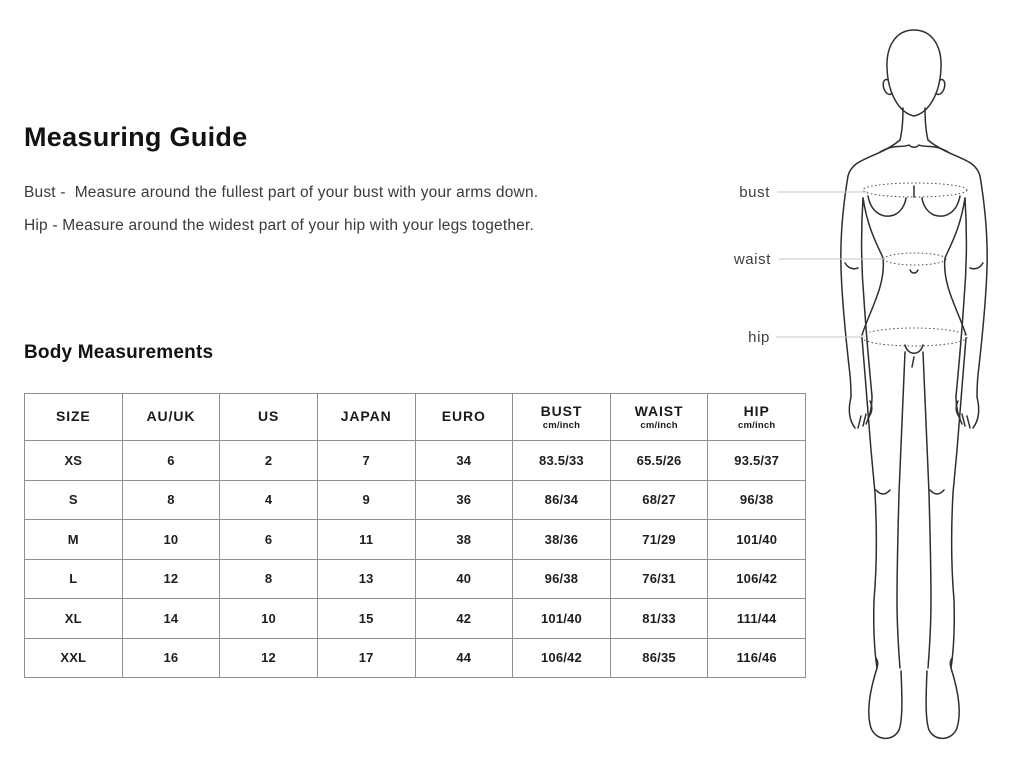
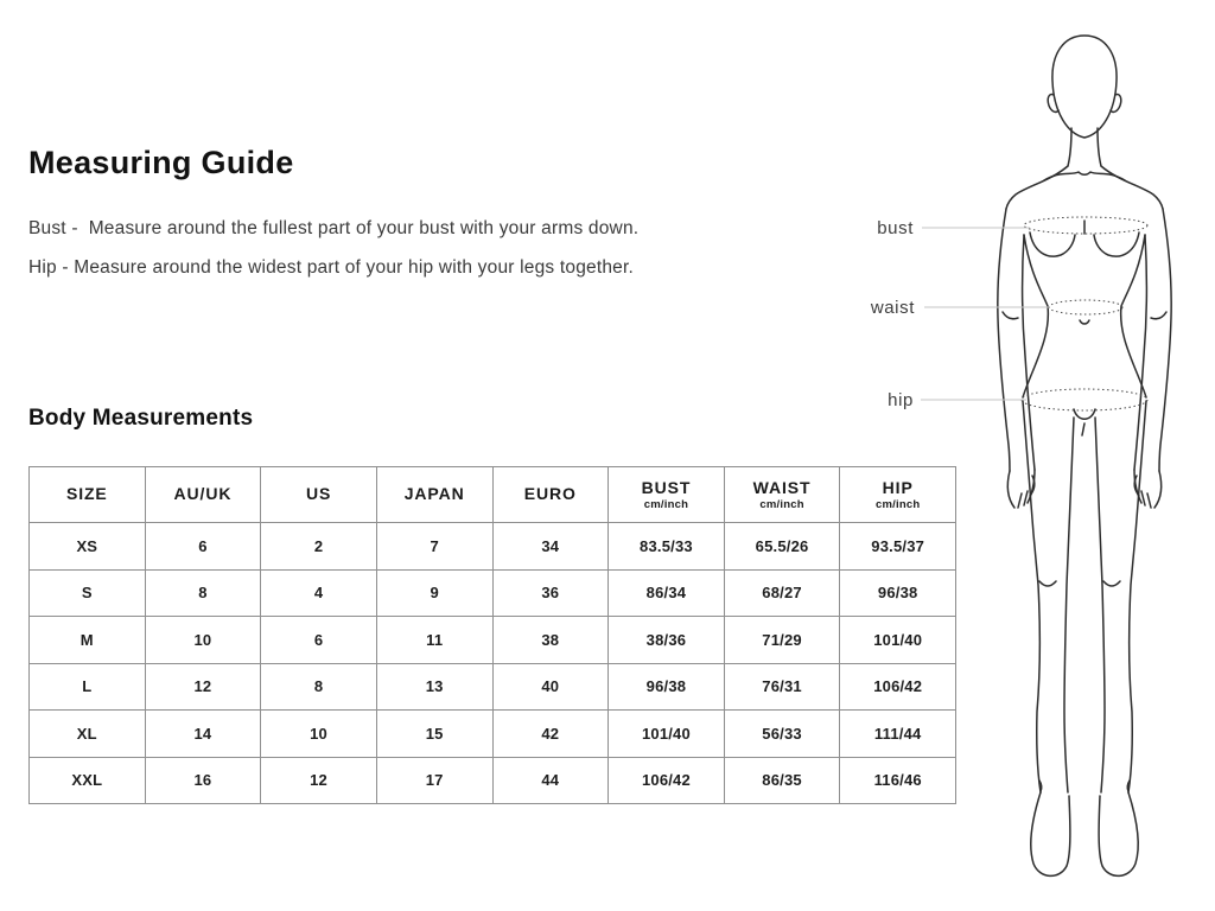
  Measuring Guide
  Bust - Measure around the fullest part of your bust with your arms down.
  Hip - Measure around the widest part of your hip with your legs together.
  Body Measurements
  SIZE	AU/UK	US	JAPAN	EURO	BUSTcm/inch	WAISTcm/inch	HIPcm/inch
  XS	6	2	7	34	83.5/33	65.5/26	93.5/37
  S	8	4	9	36	86/34	68/27	96/38
  M	10	6	11	38	38/36	71/29	101/40
  L	12	8	13	40	96/38	76/31	106/42
- XL	14	10	15	42	101/40	81/33	111/44
+ XL	14	10	15	42	101/40	56/33	111/44
  XXL	16	12	17	44	106/42	86/35	116/46
  bust
  waist
  hip
